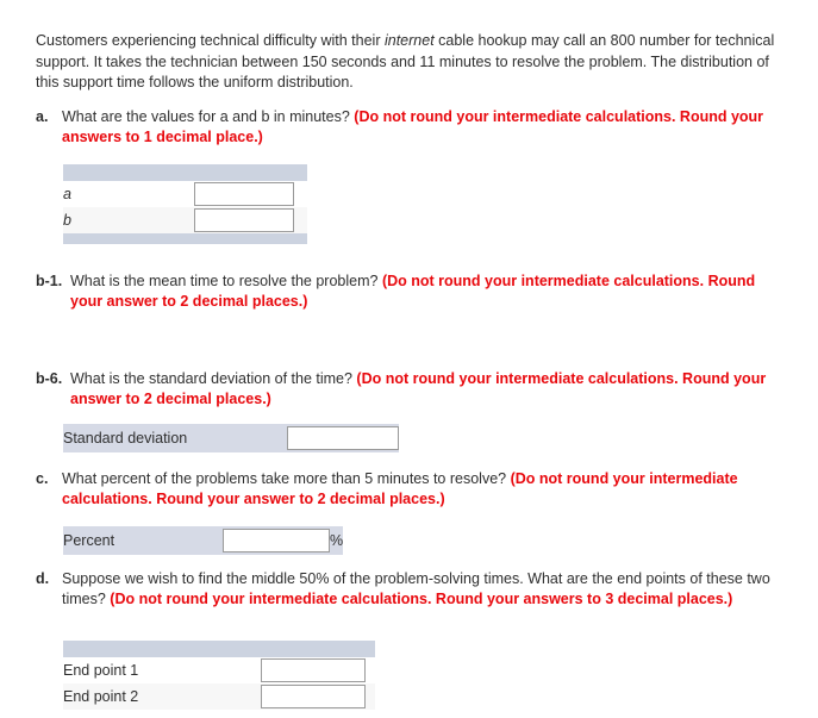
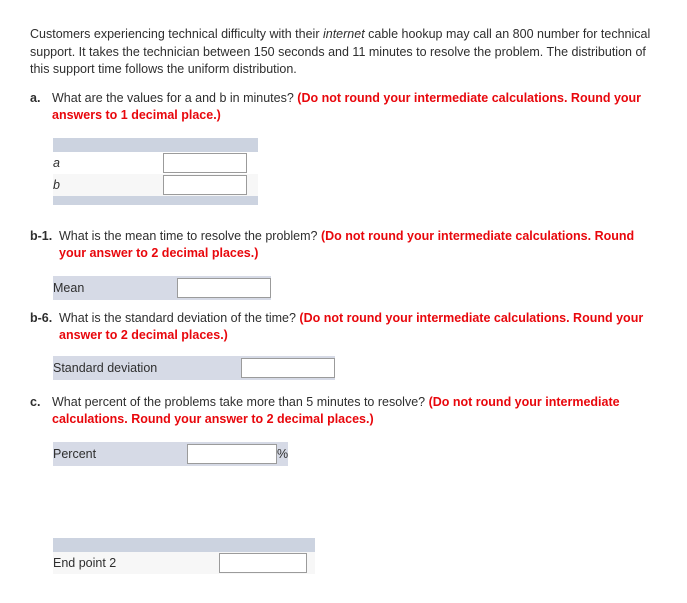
  Customers experiencing technical difficulty with their internet cable hookup may call an 800 number for technical support. It takes the technician between 150 seconds and 11 minutes to resolve the problem. The distribution of this support time follows the uniform distribution.
  a.
  What are the values for a and b in minutes? (Do not round your intermediate calculations. Round your answers to 1 decimal place.)
  a
  b
  b-1.
  What is the mean time to resolve the problem? (Do not round your intermediate calculations. Round your answer to 2 decimal places.)
+ Mean
  b-6.
  What is the standard deviation of the time? (Do not round your intermediate calculations. Round your answer to 2 decimal places.)
  Standard deviation
  c.
  What percent of the problems take more than 5 minutes to resolve? (Do not round your intermediate calculations. Round your answer to 2 decimal places.)
  Percent		%
- d.
- Suppose we wish to find the middle 50% of the problem-solving times. What are the end points of these two times? (Do not round your intermediate calculations. Round your answers to 3 decimal places.)
- End point 1
  End point 2
